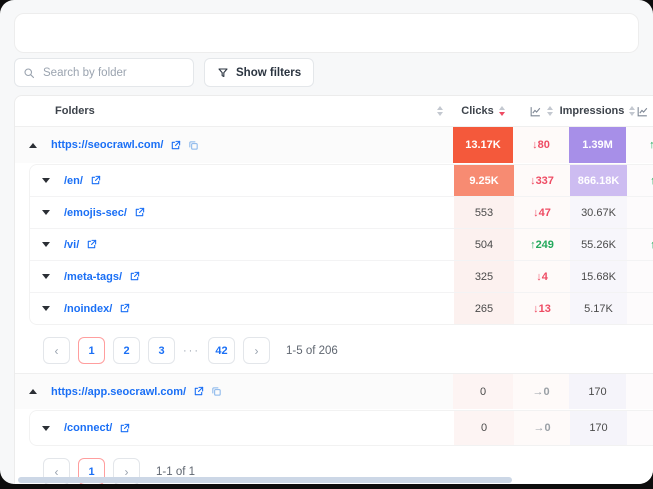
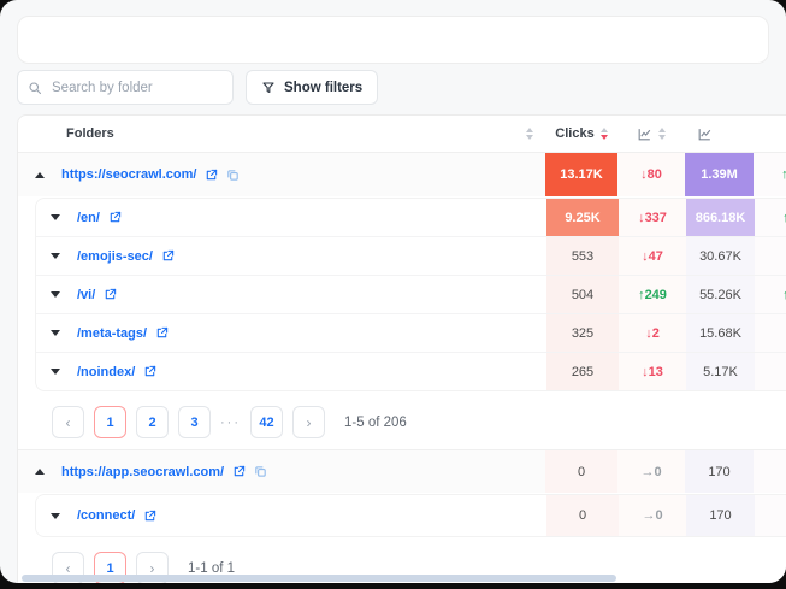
  Search by folder
  Show filters
  Folders
  Clicks
- Impressions
  https://seocrawl.com/
  13.17K
  ↓80
  1.39M
  /en/
  9.25K
  ↓337
  866.18K
  /emojis-sec/
  553
  ↓47
  30.67K
  /vi/
  504
  ↑249
  55.26K
  /meta-tags/
  325
- ↓4
+ ↓2
  15.68K
  /noindex/
  265
  ↓13
  5.17K
  ‹
  1
  2
  3
  ···
  42
  ›
  1-5 of 206
  https://app.seocrawl.com/
  0
  →0
  170
  /connect/
  0
  →0
  170
  ‹
  1
  ›
  1-1 of 1
